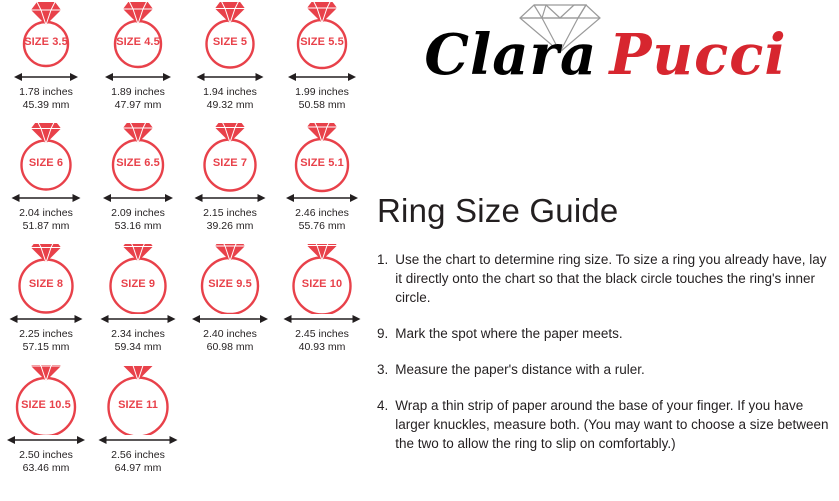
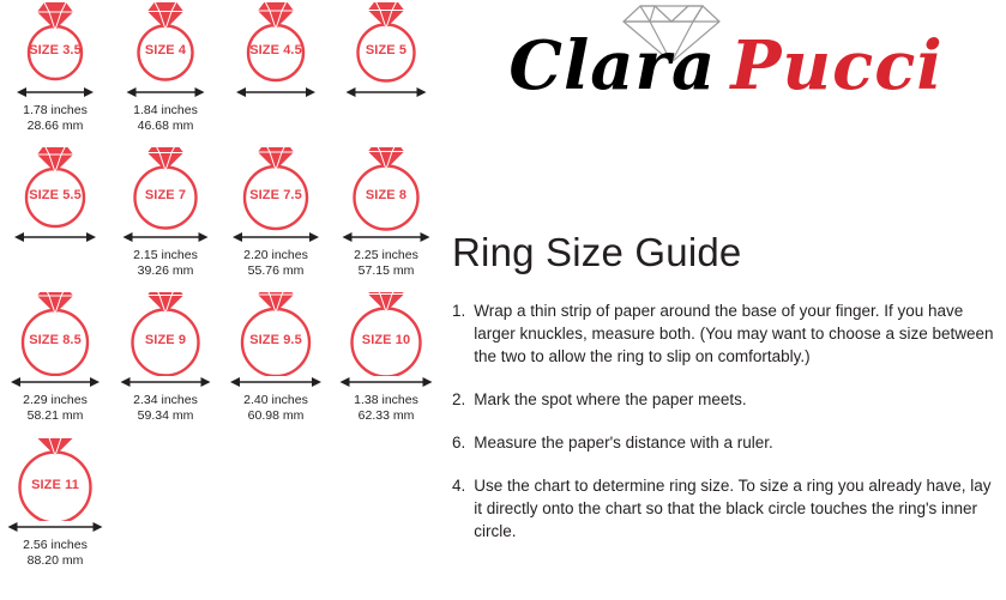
  SIZE 3.5
  1.78 inches
- 45.39 mm
+ 28.66 mm
+ SIZE 4
+ 1.84 inches
+ 46.68 mm
  SIZE 4.5
- 1.89 inches
- 47.97 mm
  SIZE 5
- 1.94 inches
- 49.32 mm
  SIZE 5.5
- 1.99 inches
- 50.58 mm
- SIZE 6
- 2.04 inches
- 51.87 mm
- SIZE 6.5
- 2.09 inches
- 53.16 mm
  SIZE 7
  2.15 inches
  39.26 mm
- SIZE 5.1
+ SIZE 7.5
- 2.46 inches
+ 2.20 inches
  55.76 mm
  SIZE 8
  2.25 inches
  57.15 mm
+ SIZE 8.5
+ 2.29 inches
+ 58.21 mm
  SIZE 9
  2.34 inches
  59.34 mm
  SIZE 9.5
  2.40 inches
  60.98 mm
  SIZE 10
- 2.45 inches
+ 1.38 inches
- 40.93 mm
+ 62.33 mm
- SIZE 10.5
- 2.50 inches
- 63.46 mm
  SIZE 11
  2.56 inches
- 64.97 mm
+ 88.20 mm
  Clara Pucci
  Ring Size Guide
  1.
- Use the chart to determine ring size. To size a ring you already have, lay it directly onto the chart so that the black circle touches the ring's inner circle.
+ Wrap a thin strip of paper around the base of your finger. If you have larger knuckles, measure both. (You may want to choose a size between the two to allow the ring to slip on comfortably.)
- 9.
+ 2.
  Mark the spot where the paper meets.
- 3.
+ 6.
  Measure the paper's distance with a ruler.
  4.
- Wrap a thin strip of paper around the base of your finger. If you have larger knuckles, measure both. (You may want to choose a size between the two to allow the ring to slip on comfortably.)
+ Use the chart to determine ring size. To size a ring you already have, lay it directly onto the chart so that the black circle touches the ring's inner circle.
